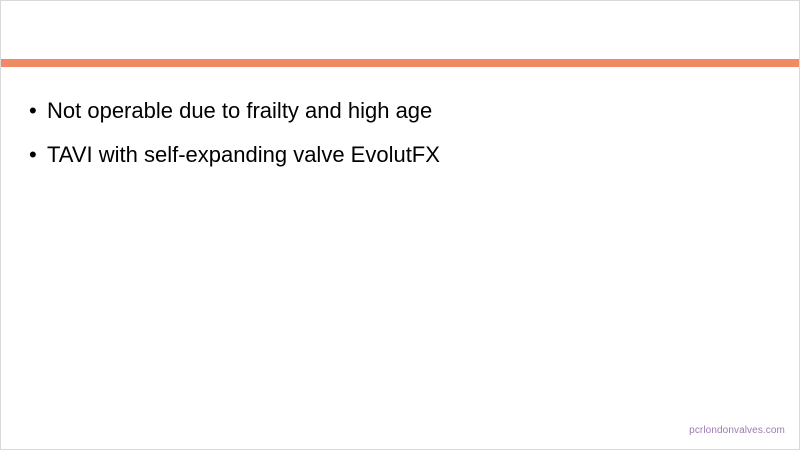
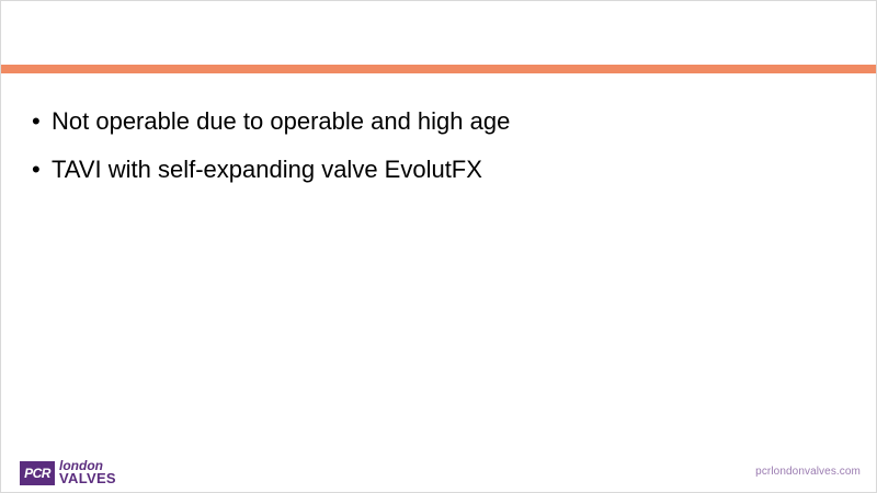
  •
- Not operable due to frailty and high age
+ Not operable due to operable and high age
  •
  TAVI with self-expanding valve EvolutFX
+ PCR
+ london
+ VALVES
  pcrlondonvalves.com
